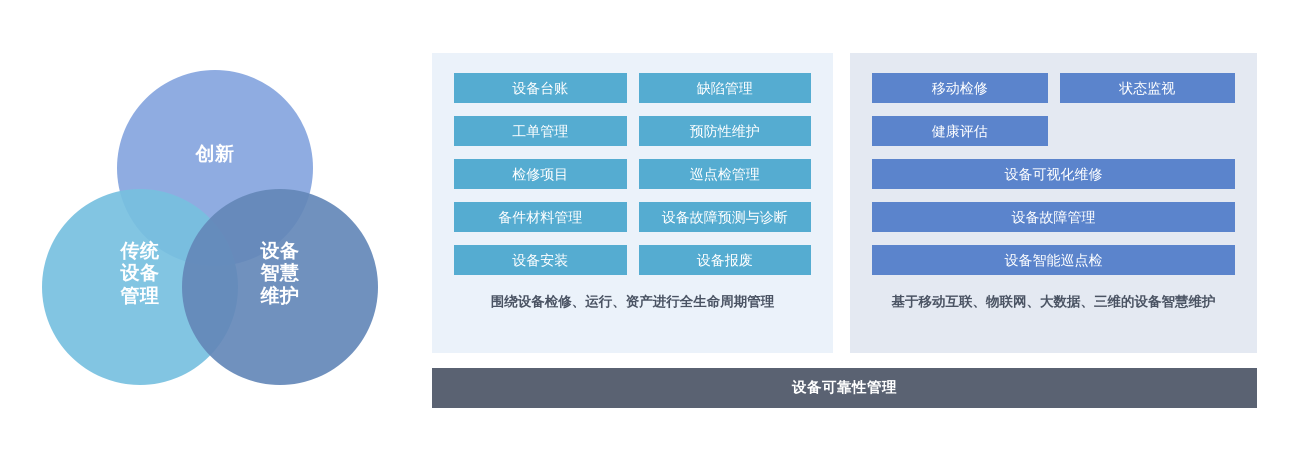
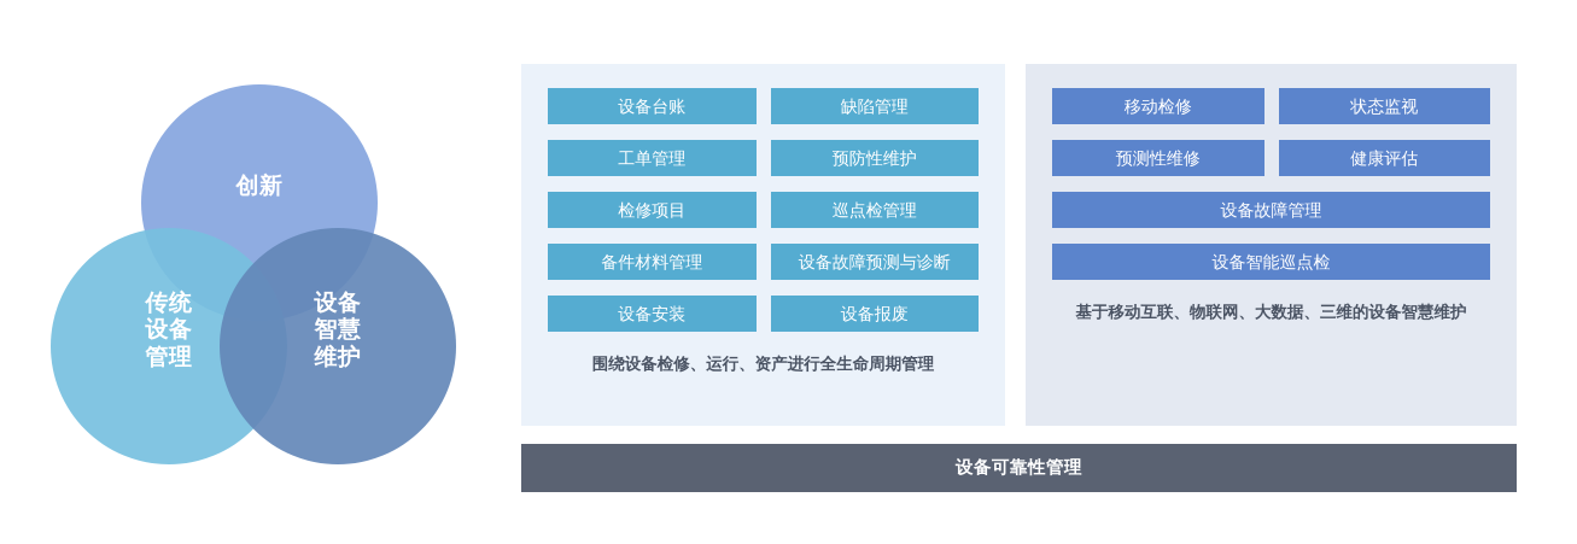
  创新
  传统
  设备
  管理
  设备
  智慧
  维护
  设备台账
  缺陷管理
  工单管理
  预防性维护
  检修项目
  巡点检管理
  备件材料管理
  设备故障预测与诊断
  设备安装
  设备报废
  围绕设备检修、运行、资产进行全生命周期管理
  移动检修
  状态监视
+ 预测性维修
  健康评估
- 设备可视化维修
  设备故障管理
  设备智能巡点检
  基于移动互联、物联网、大数据、三维的设备智慧维护
  设备可靠性管理
